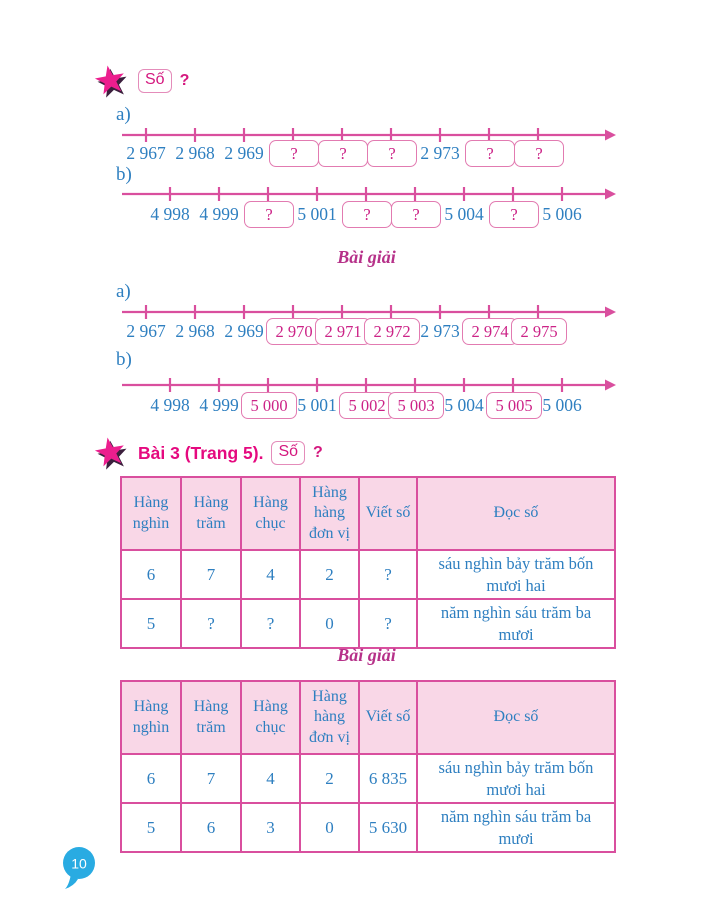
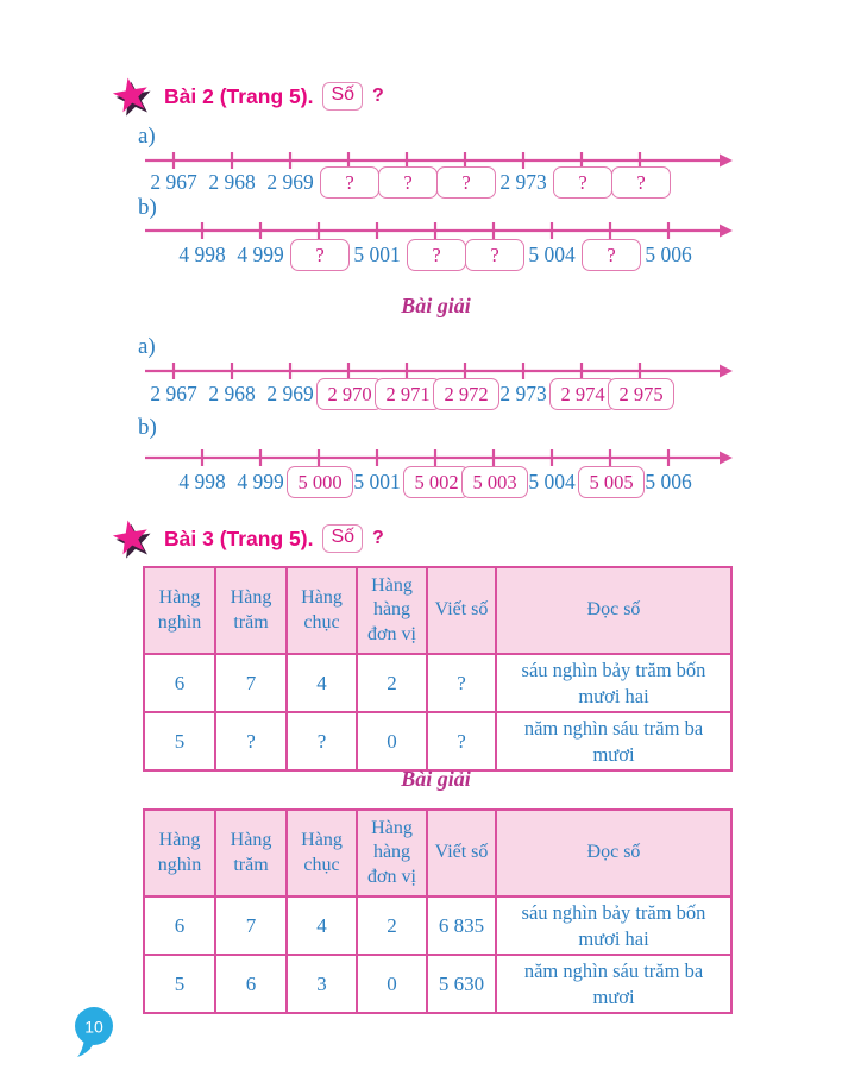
+ Bài 2 (Trang 5).
  Số
  ?
  a)
  2 967
  2 968
  2 969
  ?
  ?
  ?
  2 973
  ?
  ?
  b)
  4 998
  4 999
  ?
  5 001
  ?
  ?
  5 004
  ?
  5 006
  Bài giải
  a)
  2 967
  2 968
  2 969
  2 970
  2 971
  2 972
  2 973
  2 974
  2 975
  b)
  4 998
  4 999
  5 000
  5 001
  5 002
  5 003
  5 004
  5 005
  5 006
  Bài 3 (Trang 5).
  Số
  ?
  Hàng nghìn	Hàng trăm	Hàng chục	Hàng hàng đơn vị	Viết số	Đọc số
  6	7	4	2	?	sáu nghìn bảy trăm bốn mươi hai
  5	?	?	0	?	năm nghìn sáu trăm ba mươi
  Bài giải
  Hàng nghìn	Hàng trăm	Hàng chục	Hàng hàng đơn vị	Viết số	Đọc số
  6	7	4	2	6 835	sáu nghìn bảy trăm bốn mươi hai
  5	6	3	0	5 630	năm nghìn sáu trăm ba mươi
  10
